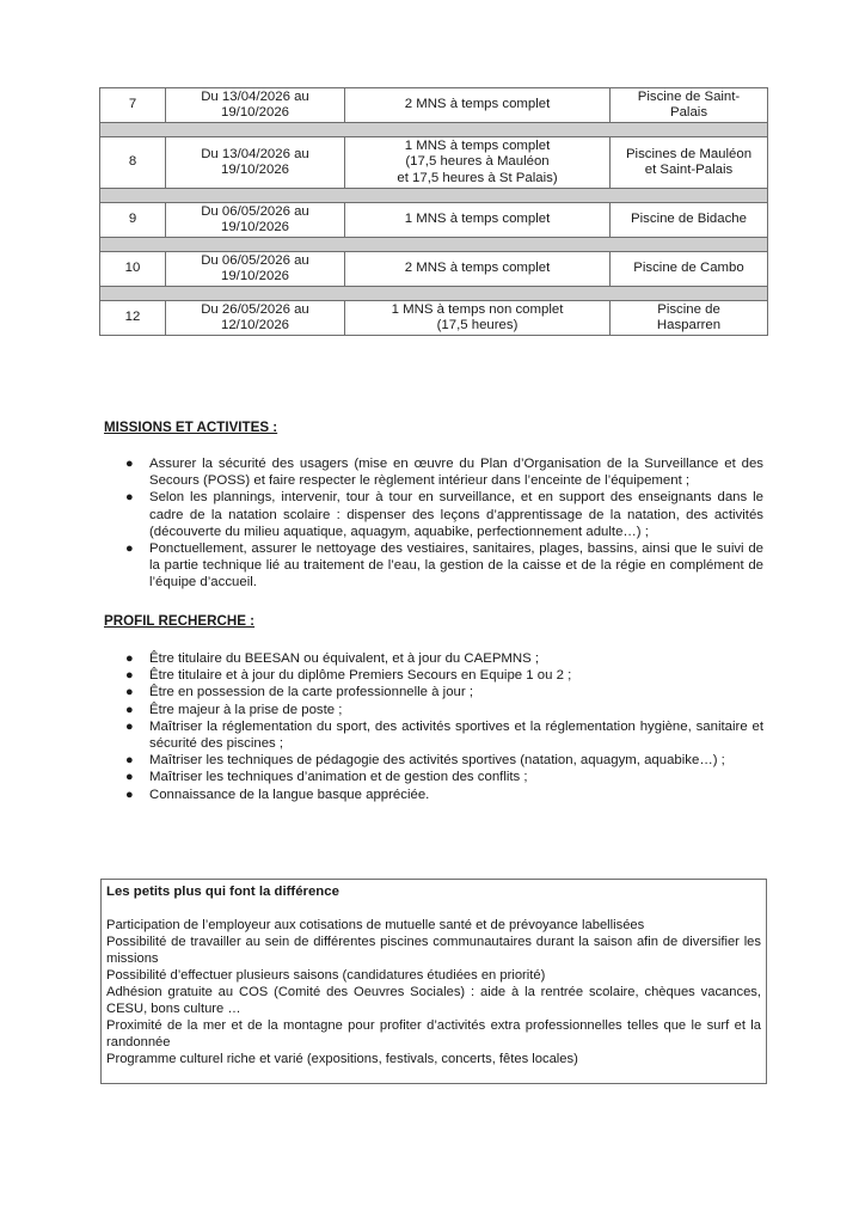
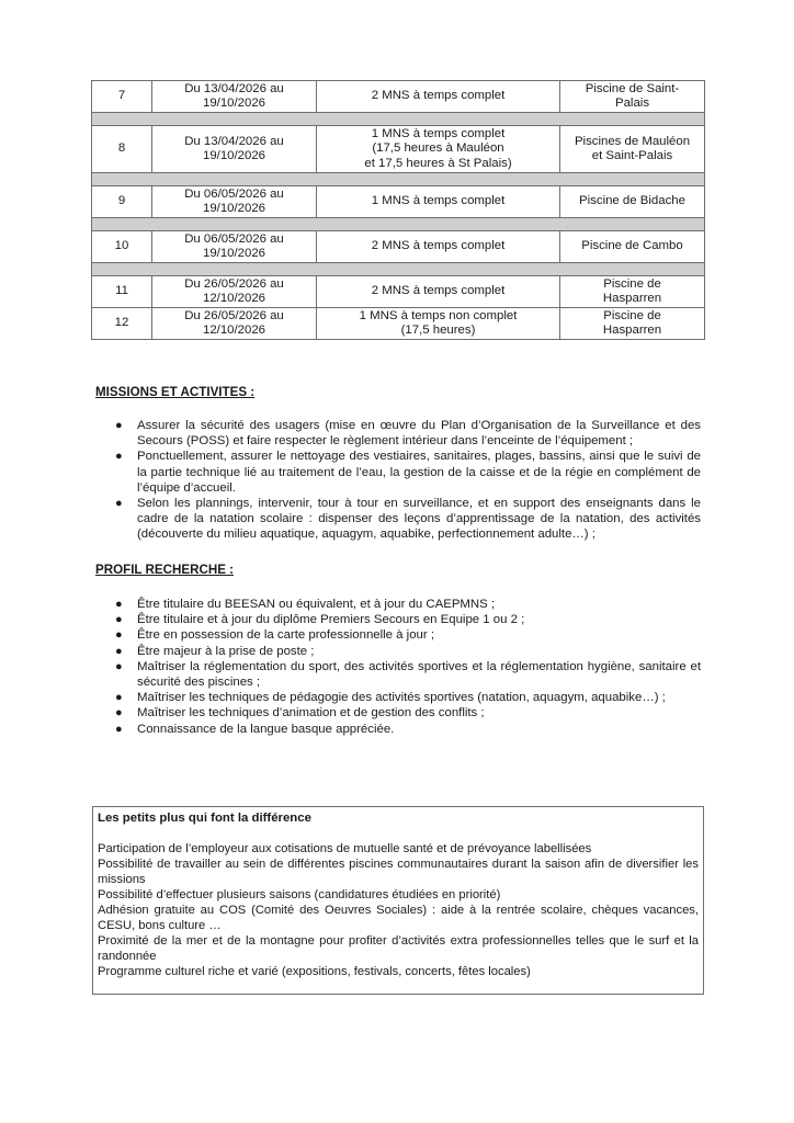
  7	Du 13/04/2026 au19/10/2026	2 MNS à temps complet	Piscine de Saint-Palais
  8	Du 13/04/2026 au19/10/2026	1 MNS à temps complet(17,5 heures à Mauléonet 17,5 heures à St Palais)	Piscines de Mauléonet Saint-Palais
  9	Du 06/05/2026 au19/10/2026	1 MNS à temps complet	Piscine de Bidache
  10	Du 06/05/2026 au19/10/2026	2 MNS à temps complet	Piscine de Cambo
+ 11	Du 26/05/2026 au12/10/2026	2 MNS à temps complet	Piscine deHasparren
  12	Du 26/05/2026 au12/10/2026	1 MNS à temps non complet(17,5 heures)	Piscine deHasparren
  MISSIONS ET ACTIVITES :
  ●
  Assurer la sécurité des usagers (mise en œuvre du Plan d’Organisation de la Surveillance et des Secours (POSS) et faire respecter le règlement intérieur dans l’enceinte de l’équipement ;
  ●
- Selon les plannings, intervenir, tour à tour en surveillance, et en support des enseignants dans le cadre de la natation scolaire : dispenser des leçons d’apprentissage de la natation, des activités (découverte du milieu aquatique, aquagym, aquabike, perfectionnement adulte…) ;
+ Ponctuellement, assurer le nettoyage des vestiaires, sanitaires, plages, bassins, ainsi que le suivi de la partie technique lié au traitement de l’eau, la gestion de la caisse et de la régie en complément de l’équipe d’accueil.
  ●
- Ponctuellement, assurer le nettoyage des vestiaires, sanitaires, plages, bassins, ainsi que le suivi de la partie technique lié au traitement de l’eau, la gestion de la caisse et de la régie en complément de l’équipe d’accueil.
+ Selon les plannings, intervenir, tour à tour en surveillance, et en support des enseignants dans le cadre de la natation scolaire : dispenser des leçons d’apprentissage de la natation, des activités (découverte du milieu aquatique, aquagym, aquabike, perfectionnement adulte…) ;
  PROFIL RECHERCHE :
  ●
  Être titulaire du BEESAN ou équivalent, et à jour du CAEPMNS ;
  ●
  Être titulaire et à jour du diplôme Premiers Secours en Equipe 1 ou 2 ;
  ●
  Être en possession de la carte professionnelle à jour ;
  ●
  Être majeur à la prise de poste ;
  ●
  Maîtriser la réglementation du sport, des activités sportives et la réglementation hygiène, sanitaire et sécurité des piscines ;
  ●
  Maîtriser les techniques de pédagogie des activités sportives (natation, aquagym, aquabike…) ;
  ●
  Maîtriser les techniques d’animation et de gestion des conflits ;
  ●
  Connaissance de la langue basque appréciée.
  Les petits plus qui font la différence
  Participation de l’employeur aux cotisations de mutuelle santé et de prévoyance labellisées
  Possibilité de travailler au sein de différentes piscines communautaires durant la saison afin de diversifier les missions
  Possibilité d’effectuer plusieurs saisons (candidatures étudiées en priorité)
  Adhésion gratuite au COS (Comité des Oeuvres Sociales) : aide à la rentrée scolaire, chèques vacances, CESU, bons culture …
  Proximité de la mer et de la montagne pour profiter d’activités extra professionnelles telles que le surf et la randonnée
  Programme culturel riche et varié (expositions, festivals, concerts, fêtes locales)
